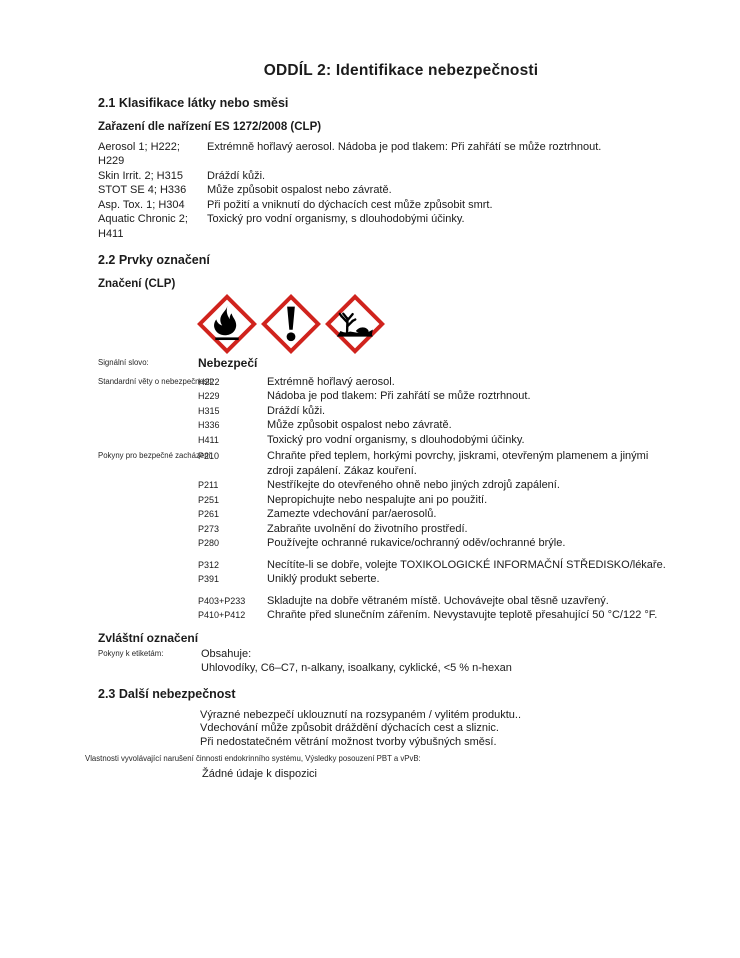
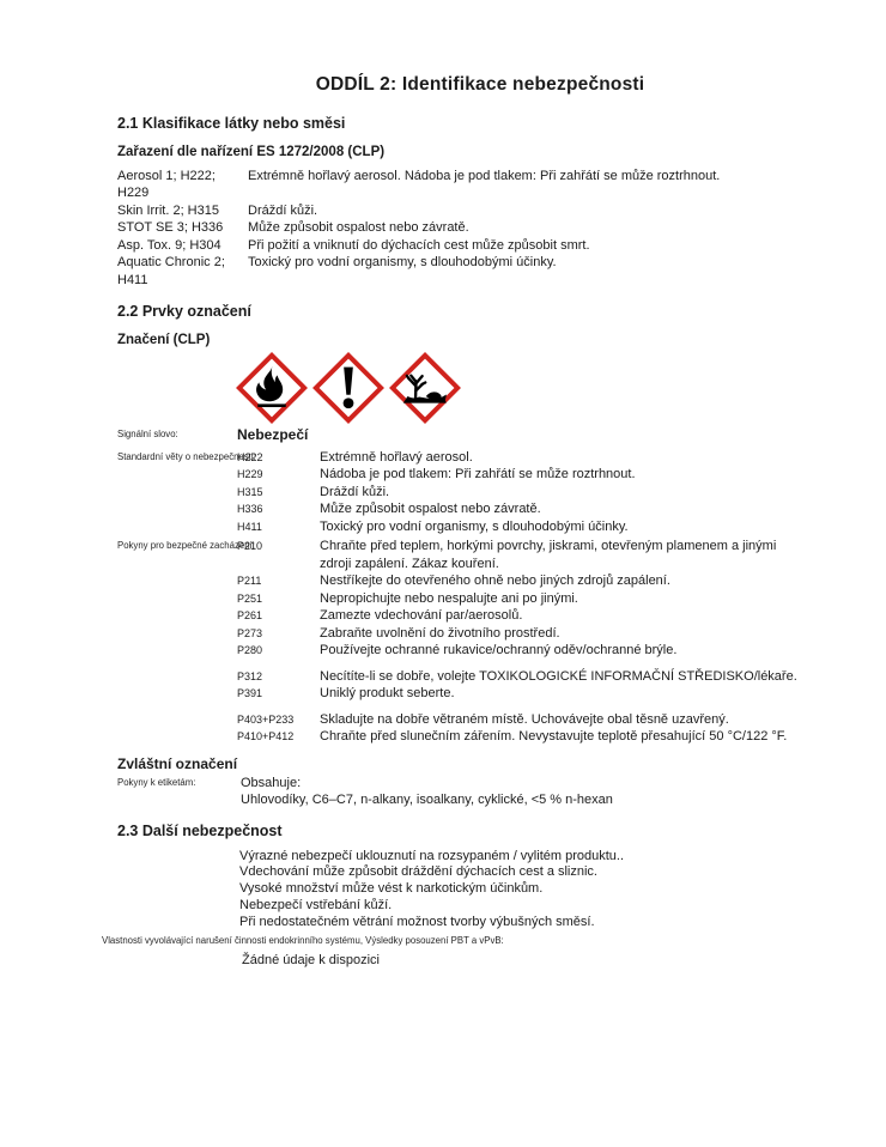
  ODDÍL 2: Identifikace nebezpečnosti
  2.1 Klasifikace látky nebo směsi
  Zařazení dle nařízení ES 1272/2008 (CLP)
  Aerosol 1; H222; H229
  Extrémně hořlavý aerosol. Nádoba je pod tlakem: Při zahřátí se může roztrhnout.
  Skin Irrit. 2; H315
  Dráždí kůži.
- STOT SE 4; H336
+ STOT SE 3; H336
  Může způsobit ospalost nebo závratě.
- Asp. Tox. 1; H304
+ Asp. Tox. 9; H304
  Při požití a vniknutí do dýchacích cest může způsobit smrt.
  Aquatic Chronic 2; H411
  Toxický pro vodní organismy, s dlouhodobými účinky.
  2.2 Prvky označení
  Značení (CLP)
  Signální slovo:
  Nebezpečí
  Standardní věty o nebezpečn
  H222
  Extrémně hořlavý aerosol.
  H229
  Nádoba je pod tlakem: Při zahřátí se může roztrhnout.
  H315
  Dráždí kůži.
  H336
  Může způsobit ospalost nebo závratě.
  H411
  Toxický pro vodní organismy, s dlouhodobými účinky.
  Pokyny pro bezpečné zacház
  P210
  Chraňte před teplem, horkými povrchy, jiskrami, otevřeným plamenem a jinými zdroji zapálení. Zákaz kouření.
  P211
  Nestříkejte do otevřeného ohně nebo jiných zdrojů zapálení.
  P251
- Nepropichujte nebo nespalujte ani po použití.
+ Nepropichujte nebo nespalujte ani po jinými.
  P261
  Zamezte vdechování par/aerosolů.
  P273
  Zabraňte uvolnění do životního prostředí.
  P280
  Používejte ochranné rukavice/ochranný oděv/ochranné brýle.
  P312
  Necítíte-li se dobře, volejte TOXIKOLOGICKÉ INFORMAČNÍ STŘEDISKO/lékaře.
  P391
  Uniklý produkt seberte.
  P403+P233
  Skladujte na dobře větraném místě. Uchovávejte obal těsně uzavřený.
  P410+P412
  Chraňte před slunečním zářením. Nevystavujte teplotě přesahující 50 °C/122 °F.
  Zvláštní označení
  Pokyny k etiketám:
  Obsahuje:
  Uhlovodíky, C6–C7, n-alkany, isoalkany, cyklické, <5 % n-hexan
  2.3 Další nebezpečnost
  Výrazné nebezpečí uklouznutí na rozsypaném / vylitém produktu..
  Vdechování může způsobit dráždění dýchacích cest a sliznic.
+ Vysoké množství může vést k narkotickým účinkům.
+ Nebezpečí vstřebání kůží.
  Při nedostatečném větrání možnost tvorby výbušných směsí.
  Vlastnosti vyvolávající narušení činnosti endokrinního systému, Výsledky posouzení PBT a vPvB:
  Žádné údaje k dispozici
